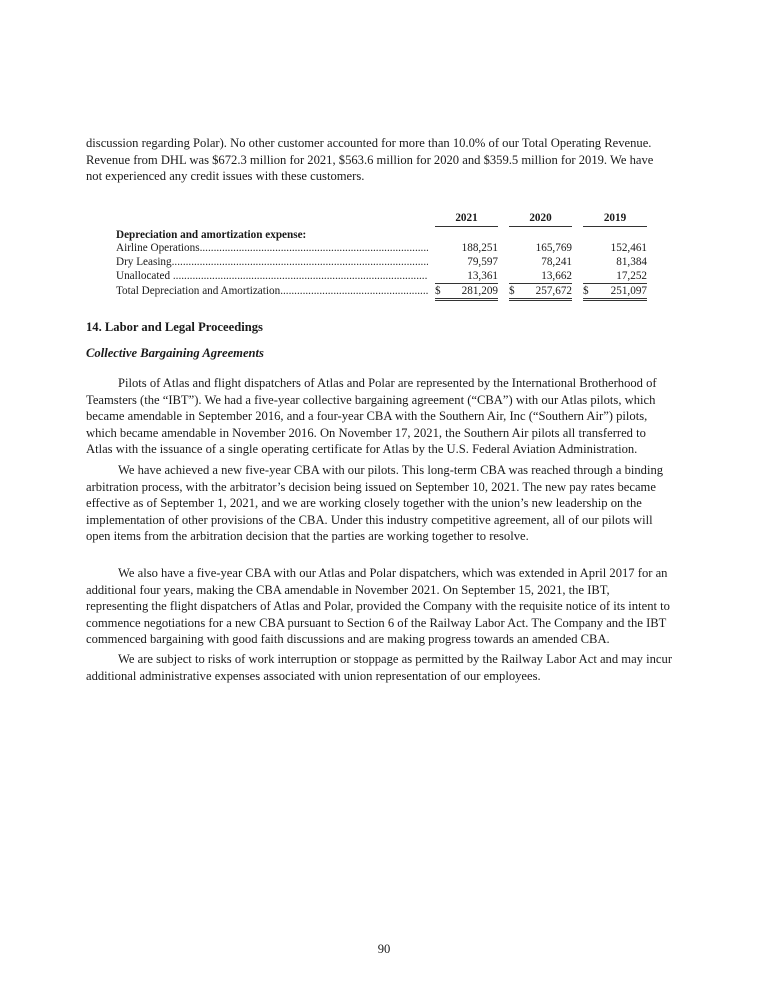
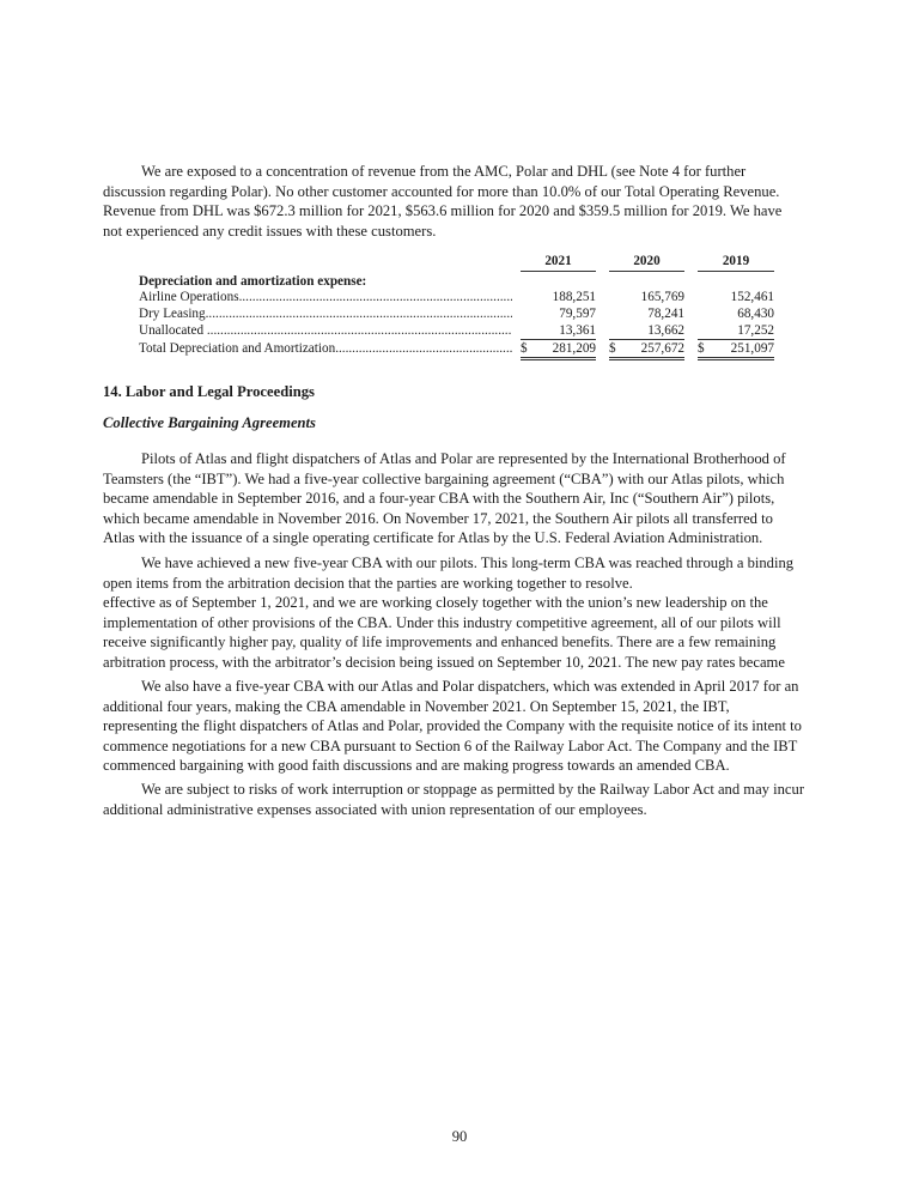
+ We are exposed to a concentration of revenue from the AMC, Polar and DHL (see Note 4 for further
  discussion regarding Polar). No other customer accounted for more than 10.0% of our Total Operating Revenue.
  Revenue from DHL was $672.3 million for 2021, $563.6 million for 2020 and $359.5 million for 2019. We have
  not experienced any credit issues with these customers.
  2021
  2020
  2019
  Depreciation and amortization expense:
  188,251
  165,769
  152,461
  79,597
  78,241
- 81,384
+ 68,430
  13,361
  13,662
  17,252
  $
  281,209
  $
  257,672
  $
  251,097
  14. Labor and Legal Proceedings
  Collective Bargaining Agreements
  Pilots of Atlas and flight dispatchers of Atlas and Polar are represented by the International Brotherhood of
  Teamsters (the “IBT”). We had a five-year collective bargaining agreement (“CBA”) with our Atlas pilots, which
  became amendable in September 2016, and a four-year CBA with the Southern Air, Inc (“Southern Air”) pilots,
  which became amendable in November 2016. On November 17, 2021, the Southern Air pilots all transferred to
  Atlas with the issuance of a single operating certificate for Atlas by the U.S. Federal Aviation Administration.
  We have achieved a new five-year CBA with our pilots. This long-term CBA was reached through a binding
- arbitration process, with the arbitrator’s decision being issued on September 10, 2021. The new pay rates became
+ open items from the arbitration decision that the parties are working together to resolve.
  effective as of September 1, 2021, and we are working closely together with the union’s new leadership on the
  implementation of other provisions of the CBA. Under this industry competitive agreement, all of our pilots will
+ receive significantly higher pay, quality of life improvements and enhanced benefits. There are a few remaining
- open items from the arbitration decision that the parties are working together to resolve.
+ arbitration process, with the arbitrator’s decision being issued on September 10, 2021. The new pay rates became
  We also have a five-year CBA with our Atlas and Polar dispatchers, which was extended in April 2017 for an
  additional four years, making the CBA amendable in November 2021. On September 15, 2021, the IBT,
  representing the flight dispatchers of Atlas and Polar, provided the Company with the requisite notice of its intent to
  commence negotiations for a new CBA pursuant to Section 6 of the Railway Labor Act. The Company and the IBT
  commenced bargaining with good faith discussions and are making progress towards an amended CBA.
  We are subject to risks of work interruption or stoppage as permitted by the Railway Labor Act and may incur
  additional administrative expenses associated with union representation of our employees.
  90
